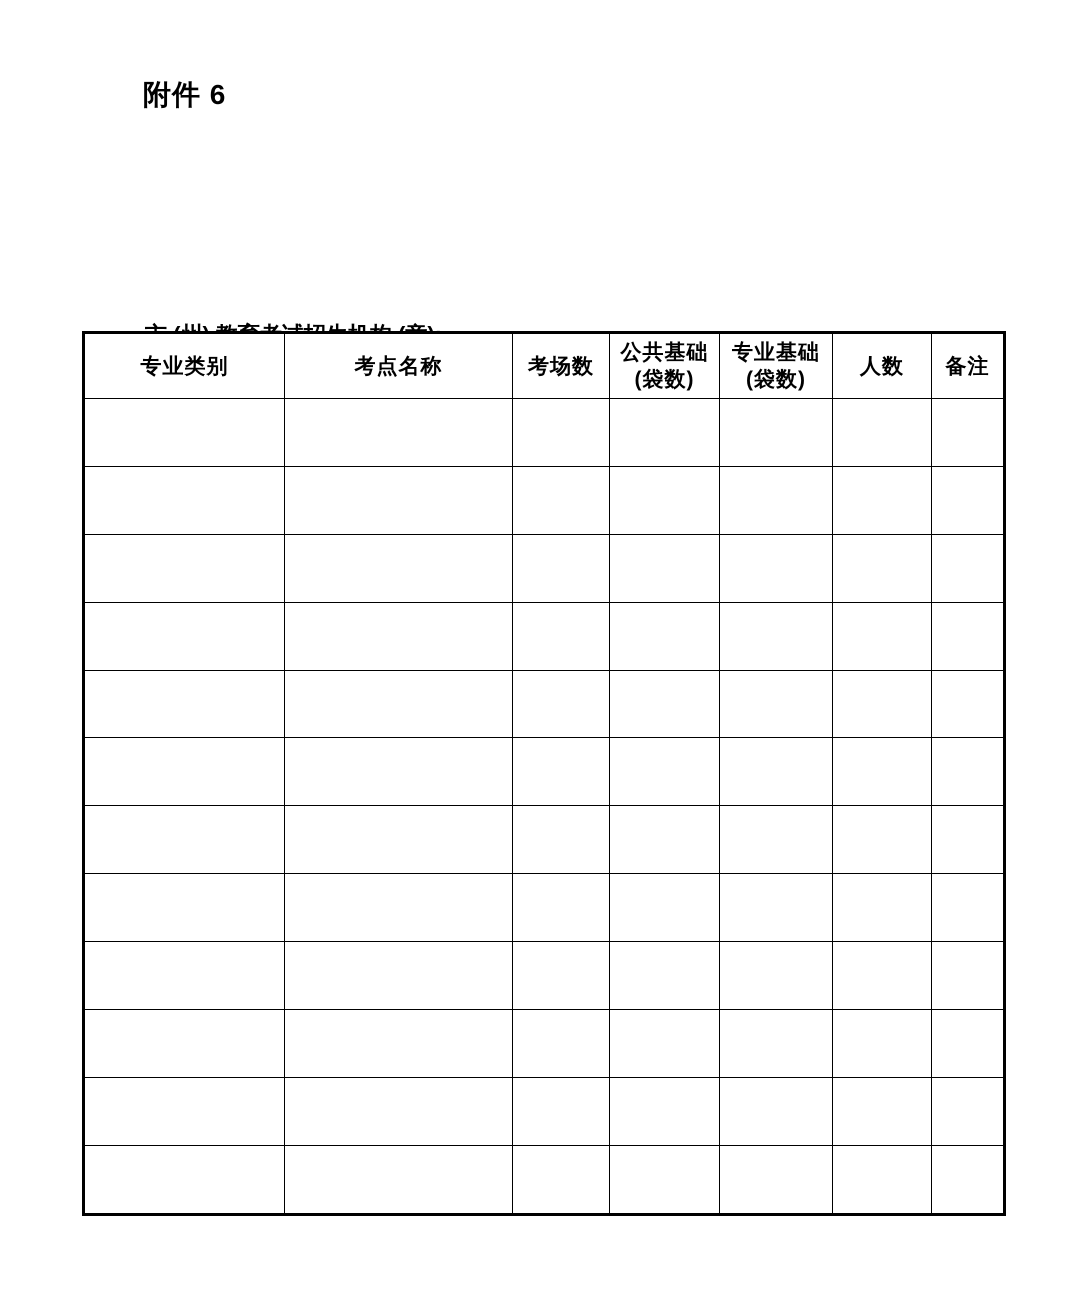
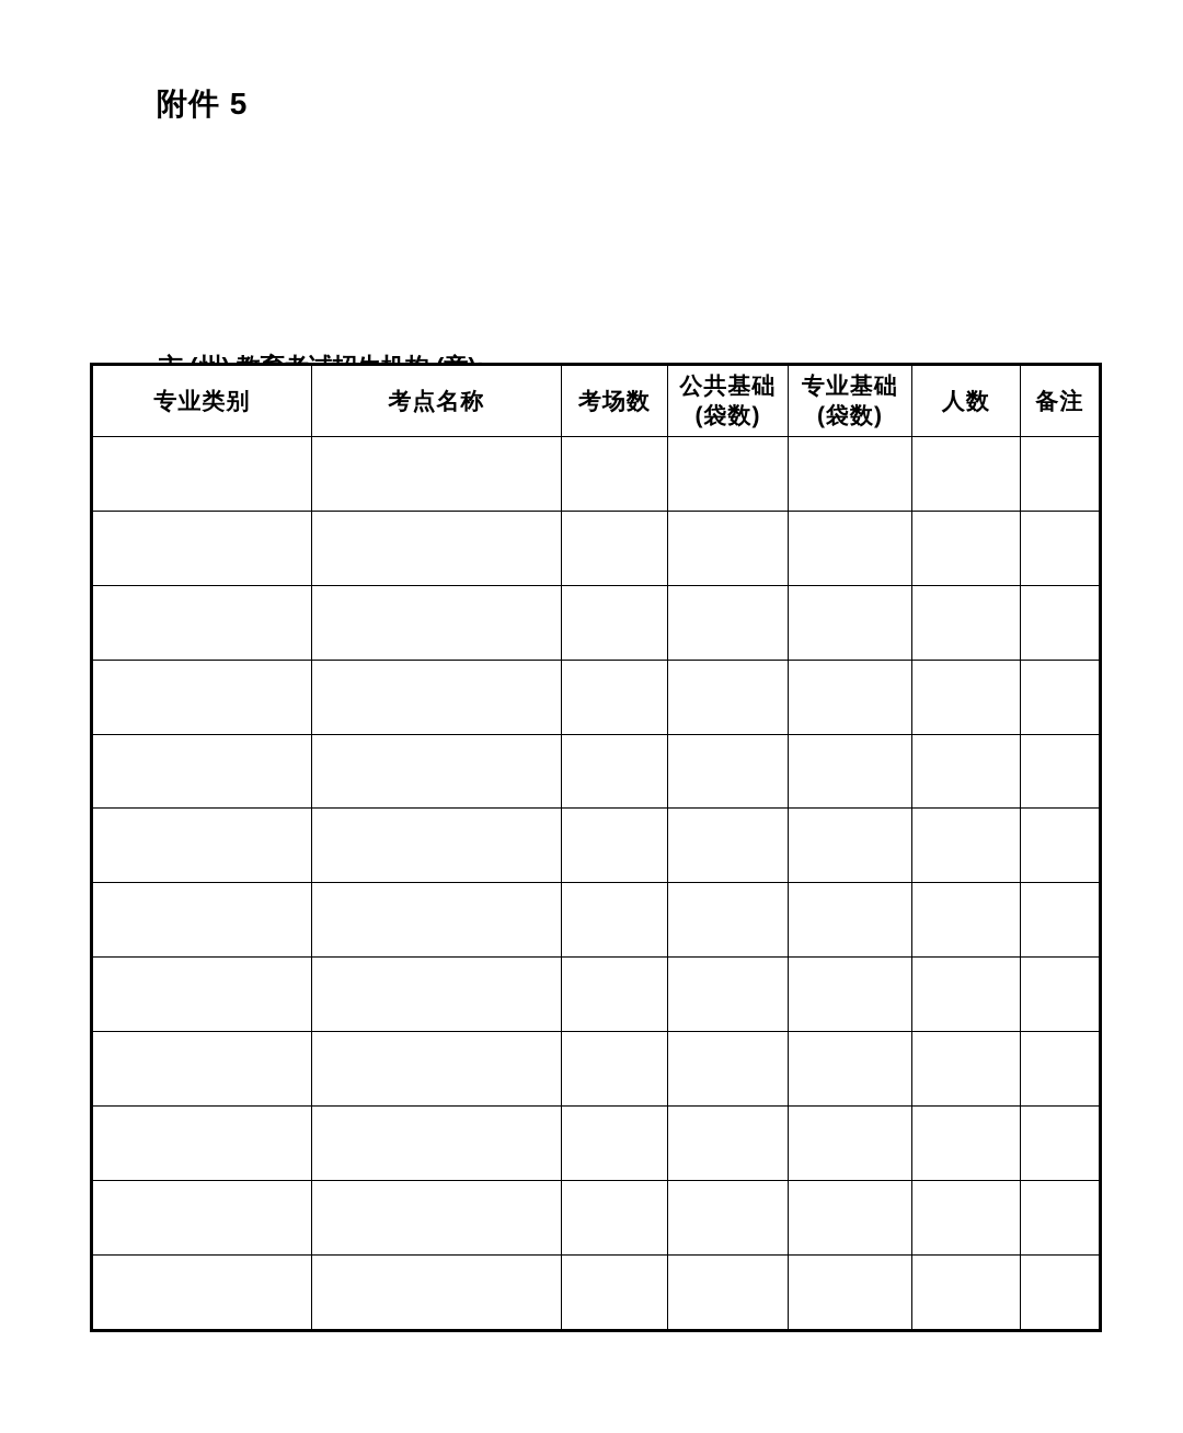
- 附件 6
+ 附件 5
  专业类别	考点名称	考场数	公共基础 (袋数)	专业基础 (袋数)	人数	备注
